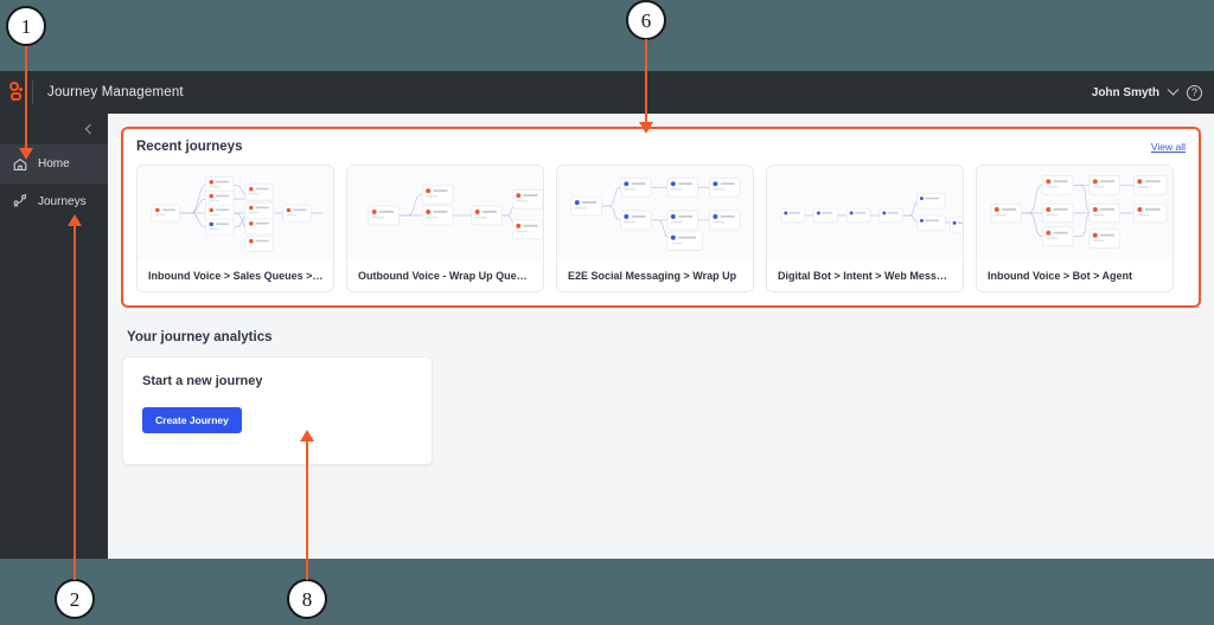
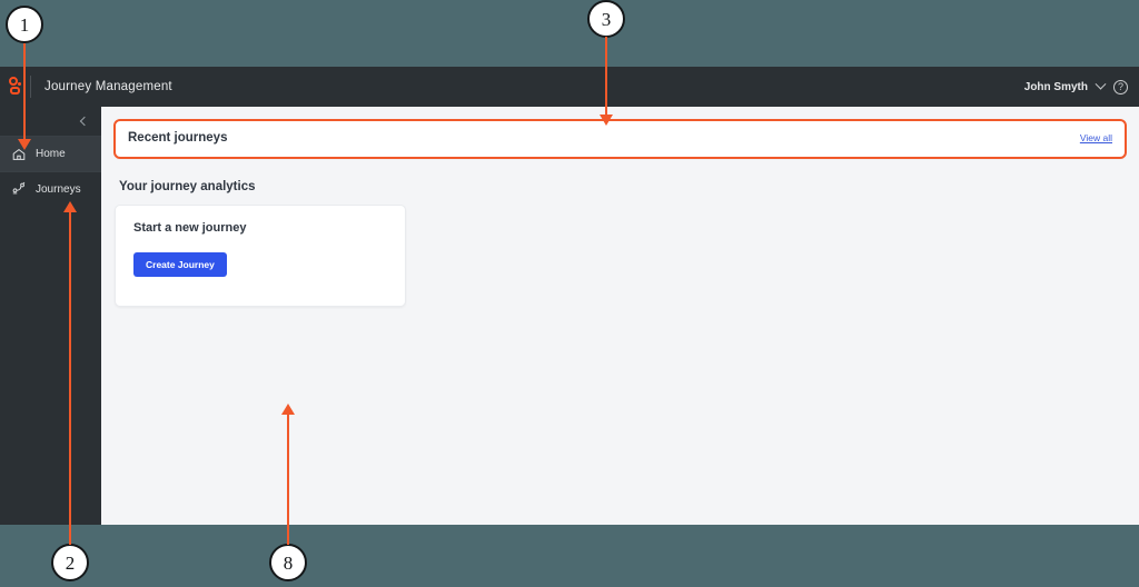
  Journey Management
  John Smyth
  ?
  Home
  Journeys
  Recent journeys
  View all
- Inbound Voice > Sales Queues >…
- Outbound Voice - Wrap Up Que…
- E2E Social Messaging > Wrap Up
- Digital Bot > Intent > Web Mess…
- Inbound Voice > Bot > Agent
  Your journey analytics
  Start a new journey
  Create Journey
  1
  2
- 6
+ 3
  8
